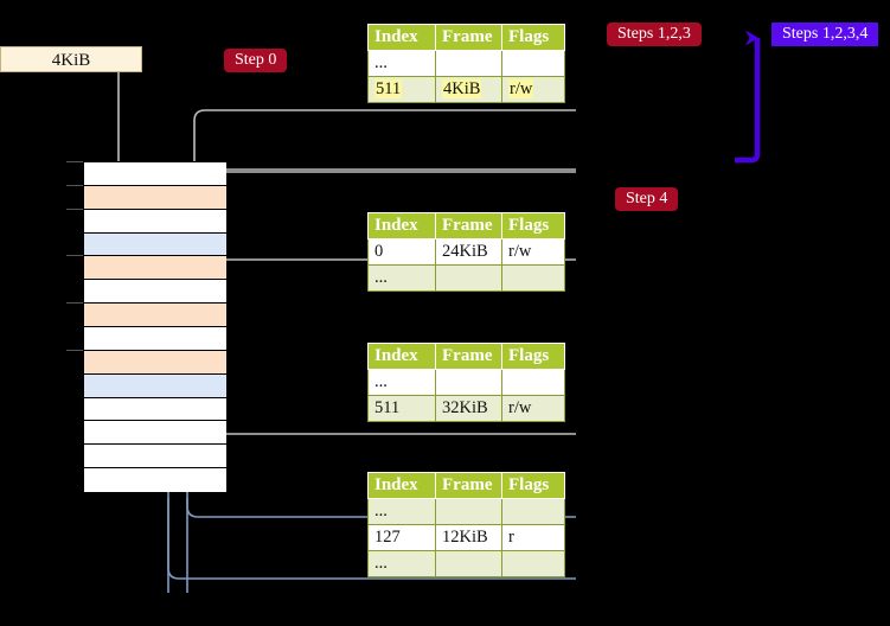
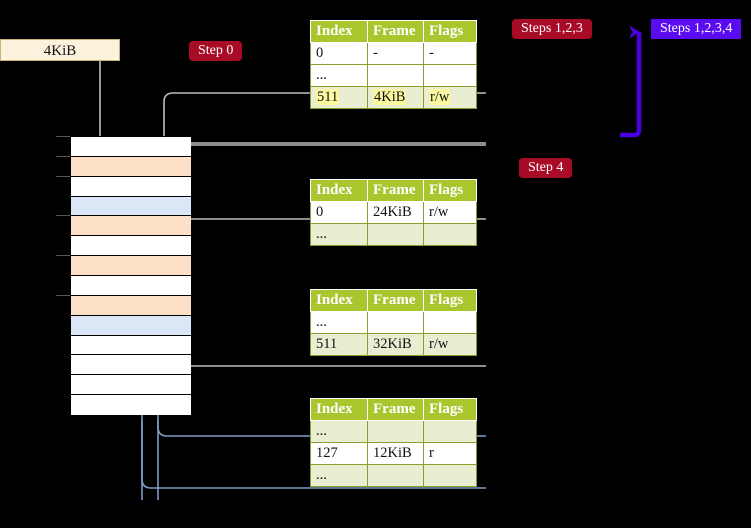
  4KiB
  Step 0
  Steps 1,2,3
  Steps 1,2,3,4
  Step 4
  Index	Frame	Flags
+ 0	-	-
  ...
  511	4KiB	r/w
  Index	Frame	Flags
  0	24KiB	r/w
  ...
  Index	Frame	Flags
  ...
  511	32KiB	r/w
  Index	Frame	Flags
  ...
  127	12KiB	r
  ...
